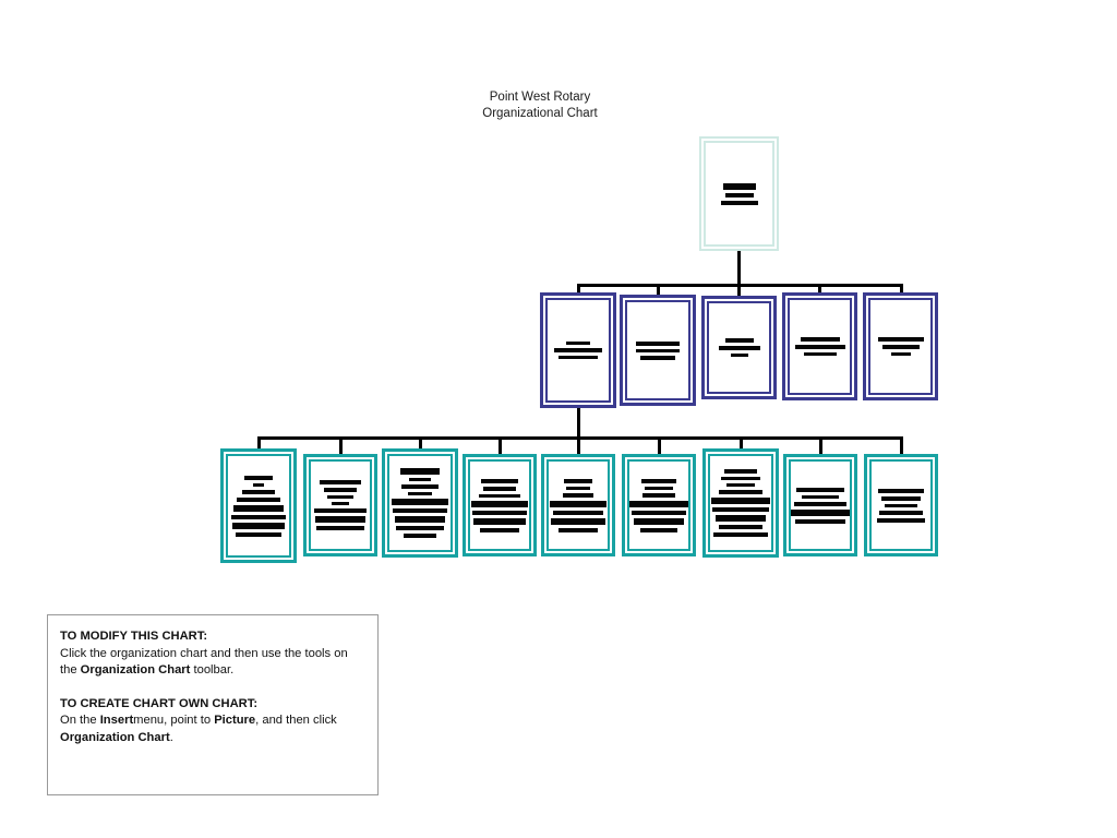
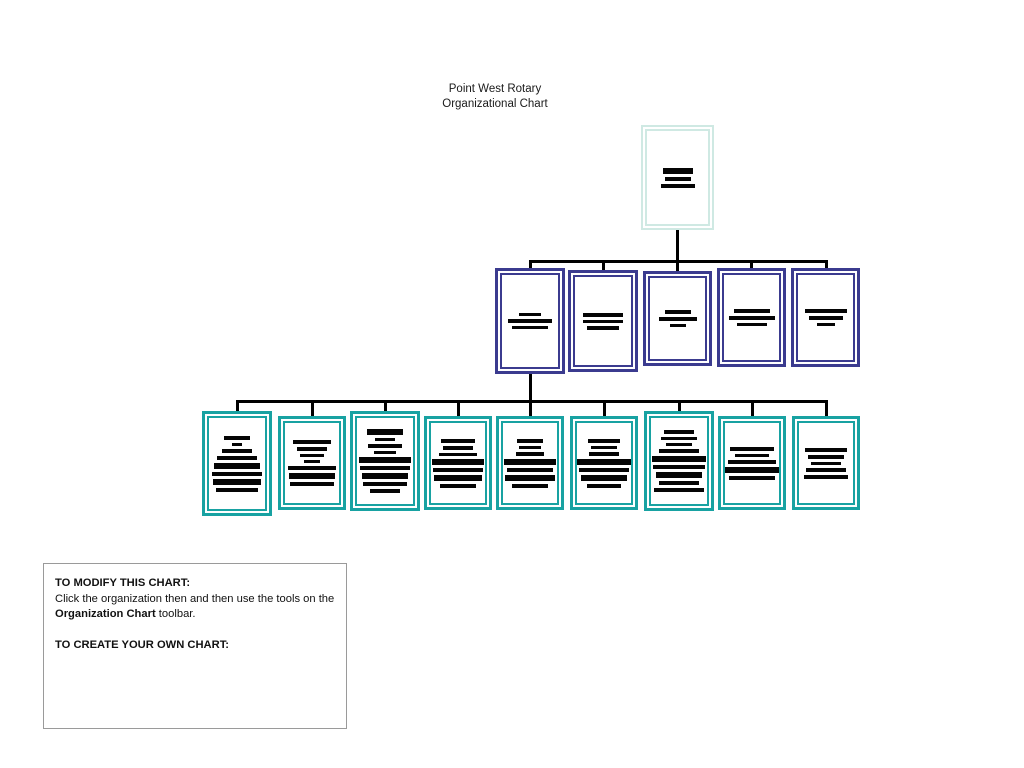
  Point West Rotary
  Organizational Chart
  TO MODIFY THIS CHART:
- Click the organization chart and then use the tools on the Organization Chart toolbar.
+ Click the organization then and then use the tools on the Organization Chart toolbar.
- TO CREATE CHART OWN CHART:
+ TO CREATE YOUR OWN CHART:
- On the Insertmenu, point to Picture, and then click Organization Chart.
